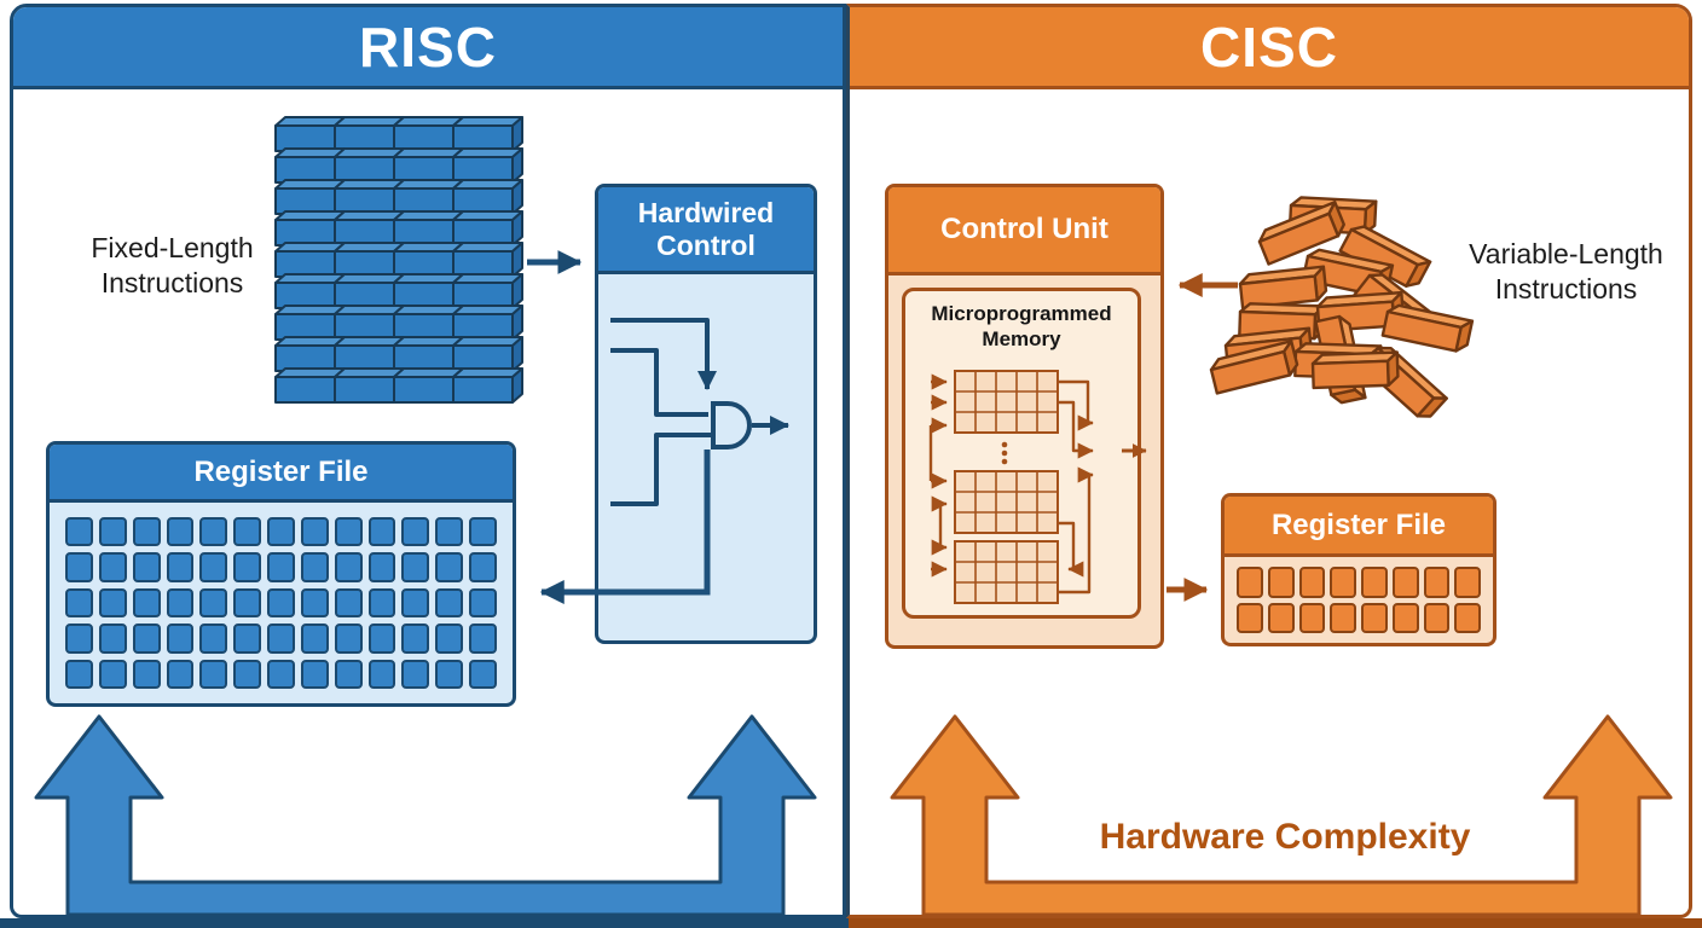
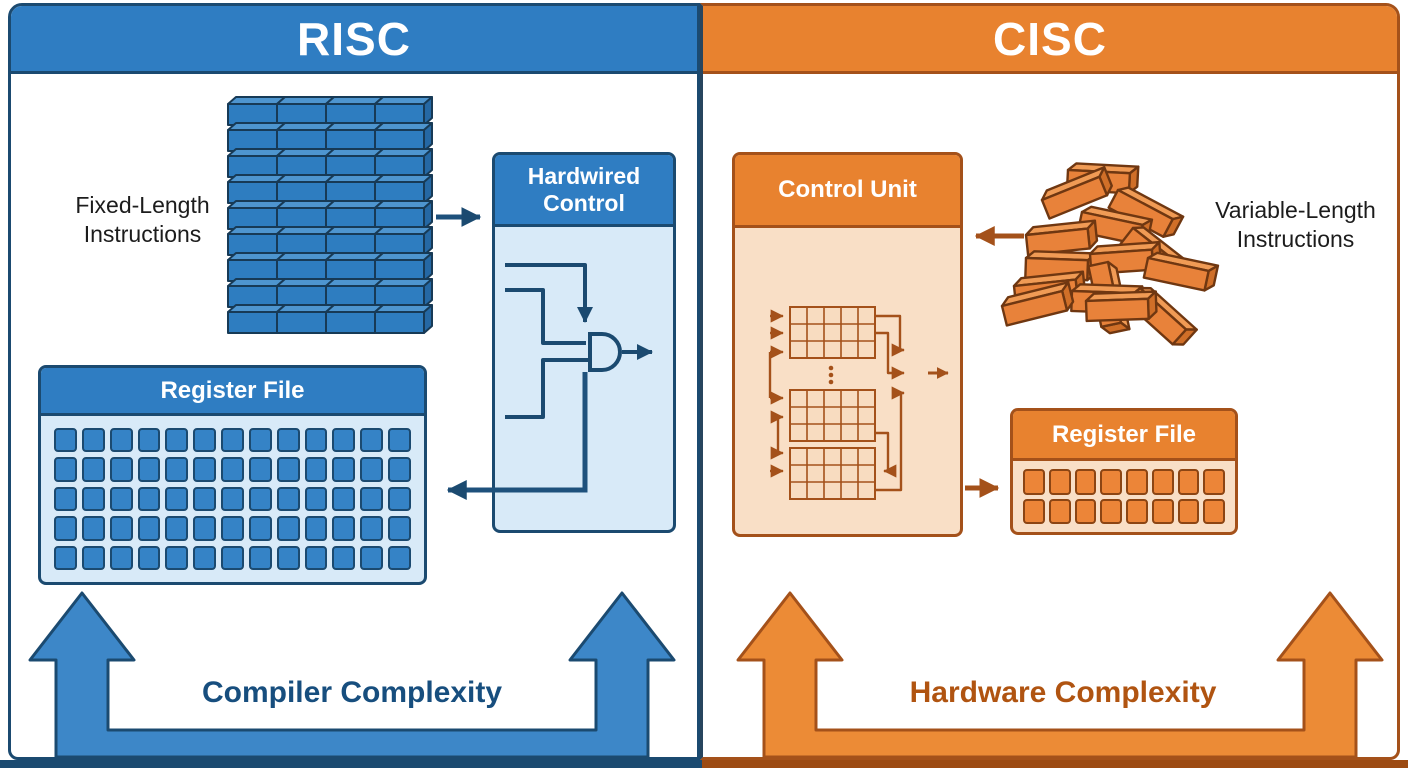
  RISC
  CISC
  Fixed-Length
  Instructions
  Hardwired Control
  Register File
+ Compiler Complexity
  Control Unit
- Microprogrammed Memory
  Variable-Length
  Instructions
  Register File
  Hardware Complexity
